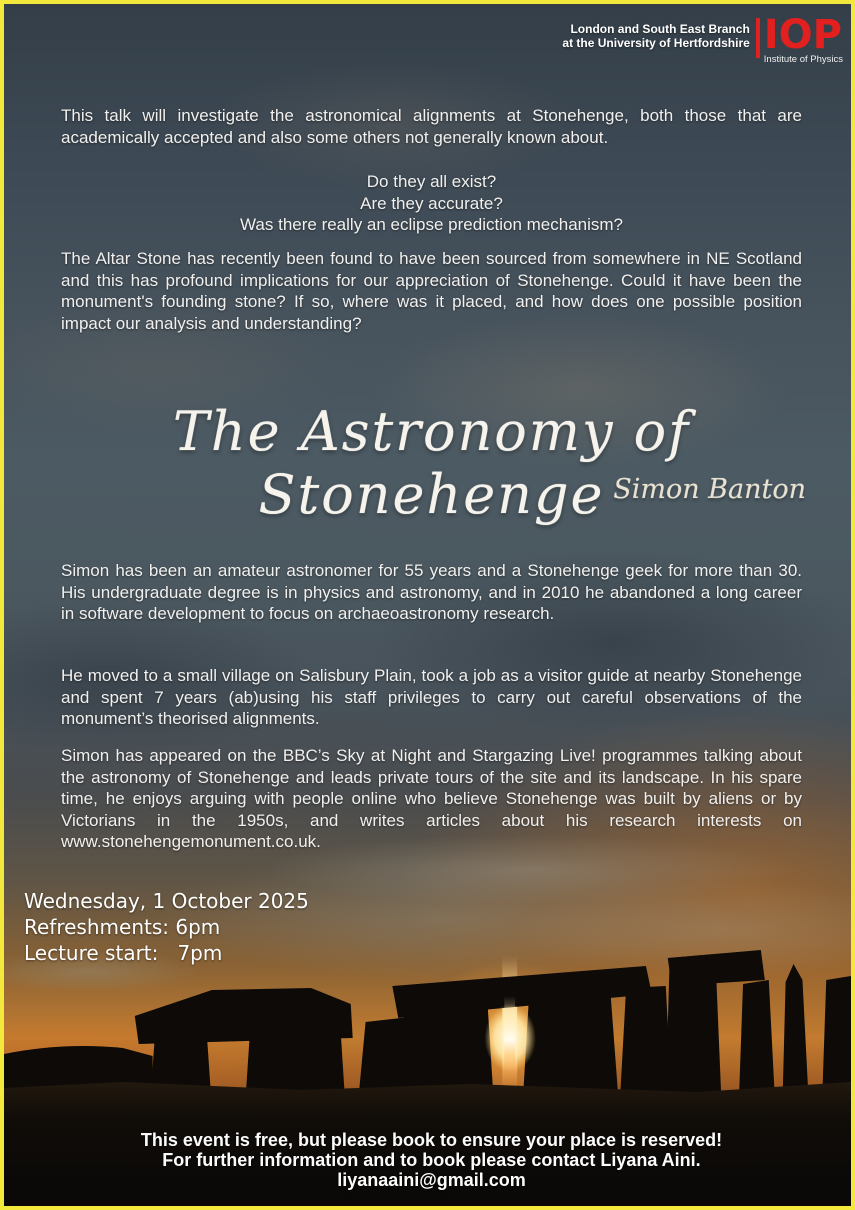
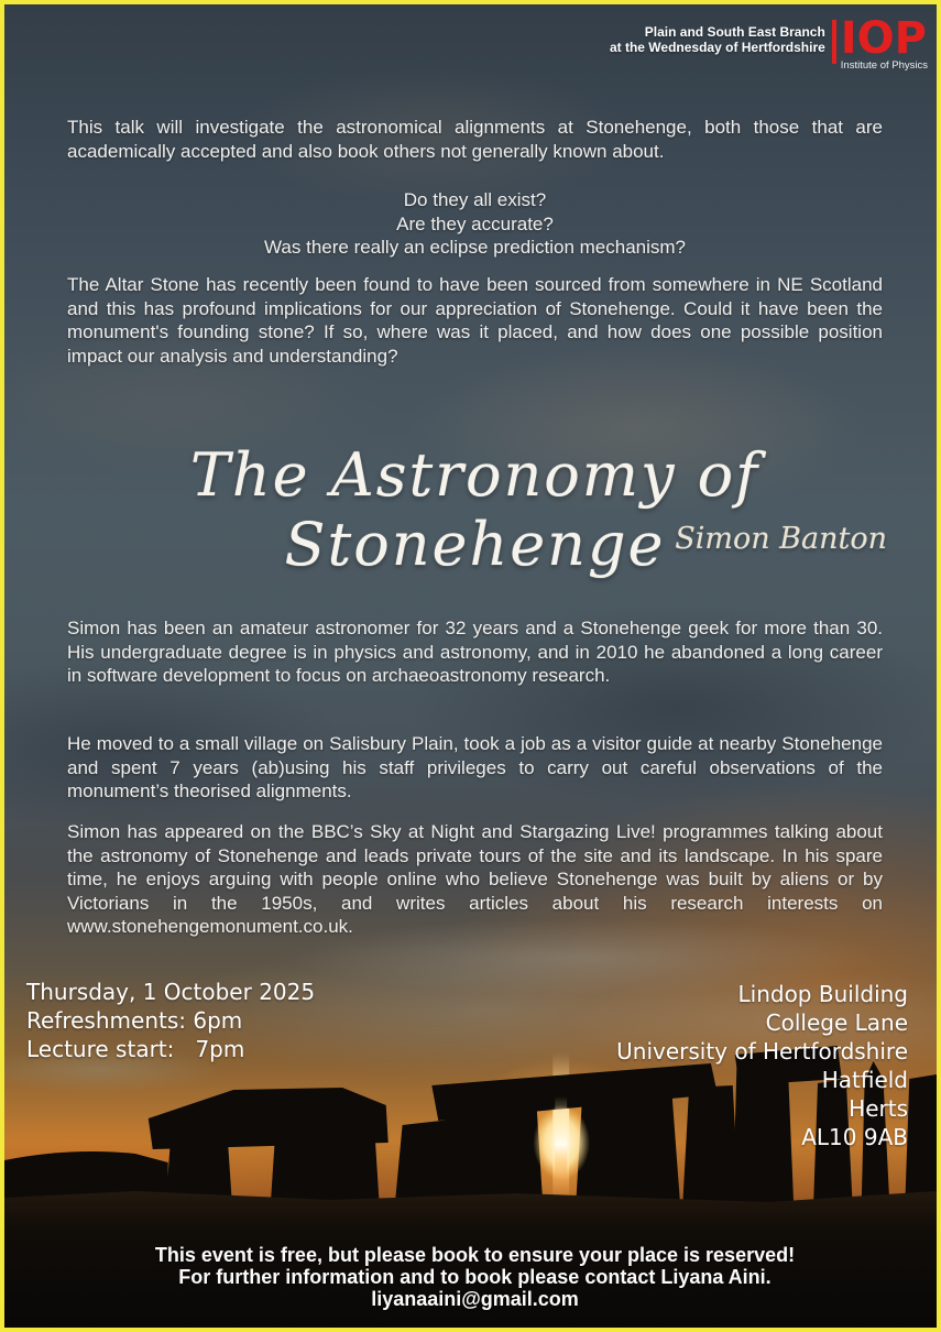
- London and South East Branch
+ Plain and South East Branch
- at the University of Hertfordshire
+ at the Wednesday of Hertfordshire
  IOP
  Institute of Physics
- This talk will investigate the astronomical alignments at Stonehenge, both those that are academically accepted and also some others not generally known about.
+ This talk will investigate the astronomical alignments at Stonehenge, both those that are academically accepted and also book others not generally known about.
  Do they all exist?
  Are they accurate?
  Was there really an eclipse prediction mechanism?
  The Altar Stone has recently been found to have been sourced from somewhere in NE Scotland and this has profound implications for our appreciation of Stonehenge. Could it have been the monument's founding stone? If so, where was it placed, and how does one possible position impact our analysis and understanding?
  The Astronomy of Stonehenge
  Simon Banton
- Simon has been an amateur astronomer for 55 years and a Stonehenge geek for more than 30. His undergraduate degree is in physics and astronomy, and in 2010 he abandoned a long career in software development to focus on archaeoastronomy research.
+ Simon has been an amateur astronomer for 32 years and a Stonehenge geek for more than 30. His undergraduate degree is in physics and astronomy, and in 2010 he abandoned a long career in software development to focus on archaeoastronomy research.
  He moved to a small village on Salisbury Plain, took a job as a visitor guide at nearby Stonehenge and spent 7 years (ab)using his staff privileges to carry out careful observations of the monument’s theorised alignments.
  Simon has appeared on the BBC’s Sky at Night and Stargazing Live! programmes talking about the astronomy of Stonehenge and leads private tours of the site and its landscape. In his spare time, he enjoys arguing with people online who believe Stonehenge was built by aliens or by Victorians in the 1950s, and writes articles about his research interests on www.stonehengemonument.co.uk.
- Wednesday, 1 October 2025
+ Thursday, 1 October 2025
  Refreshments: 6pm
  Lecture start: 7pm
+ Lindop Building
+ College Lane
+ University of Hertfordshire
+ Hatfield
+ Herts
+ AL10 9AB
  This event is free, but please book to ensure your place is reserved!
  For further information and to book please contact Liyana Aini.
  liyanaaini@gmail.com
